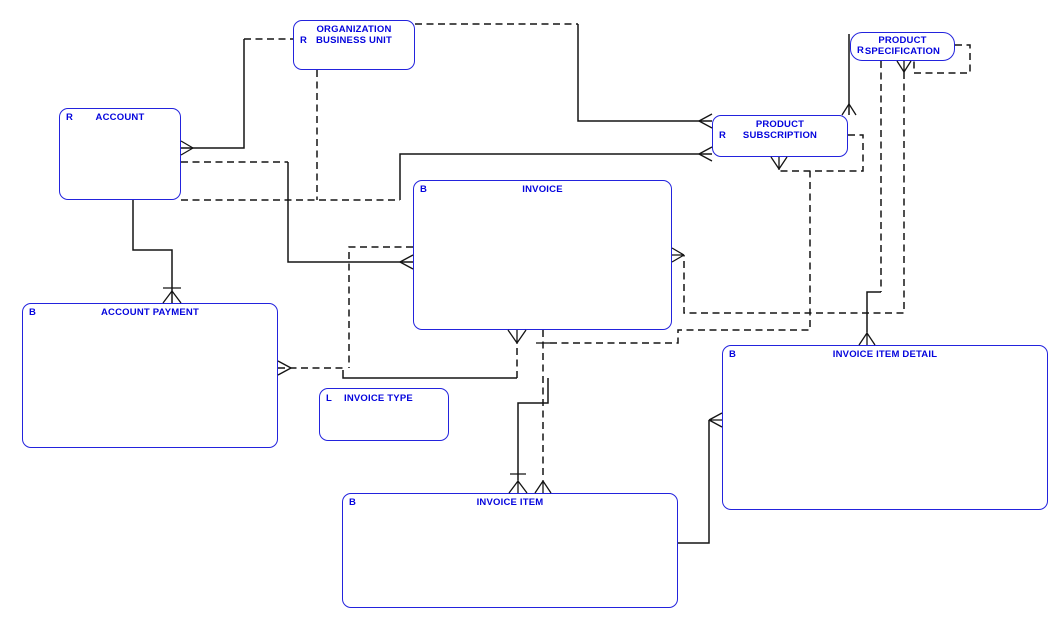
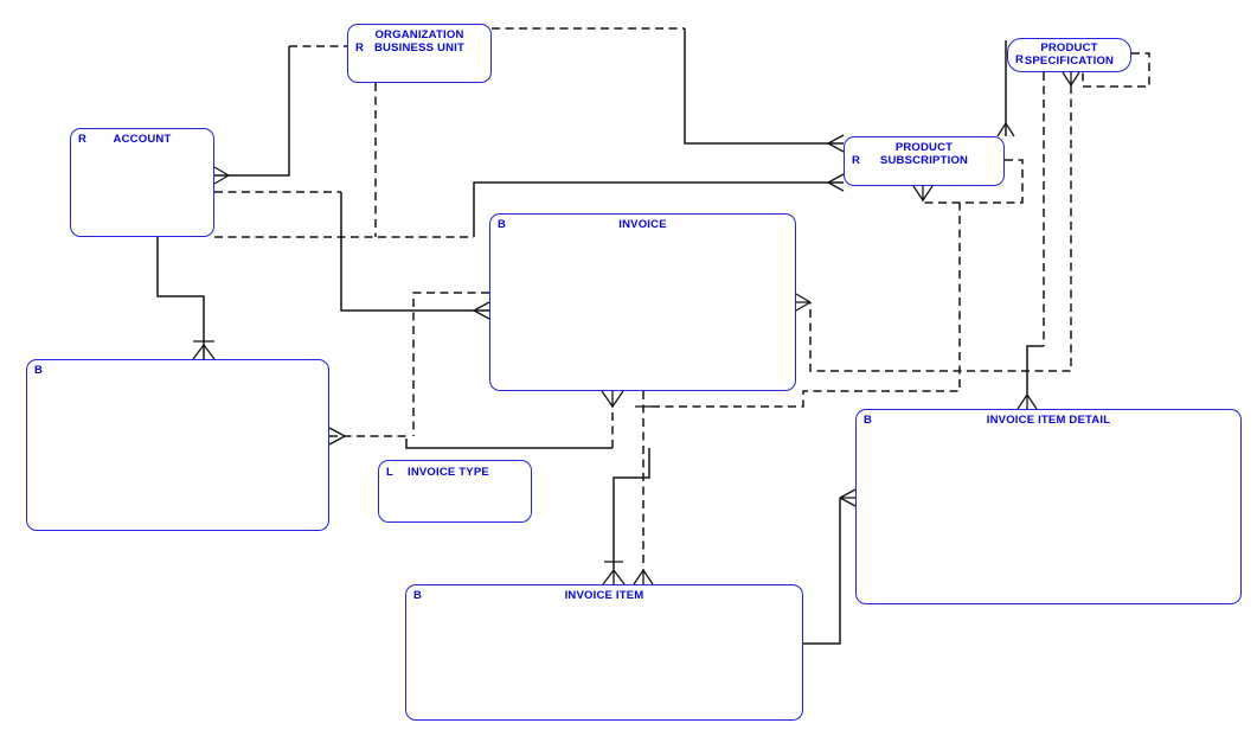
  R
  ORGANIZATION
  BUSINESS UNIT
  R
  ACCOUNT
  R
  PRODUCT
  SPECIFICATION
  R
  PRODUCT
  SUBSCRIPTION
  B
  INVOICE
  B
- ACCOUNT PAYMENT
  L
  INVOICE TYPE
  B
  INVOICE ITEM
  B
  INVOICE ITEM DETAIL
